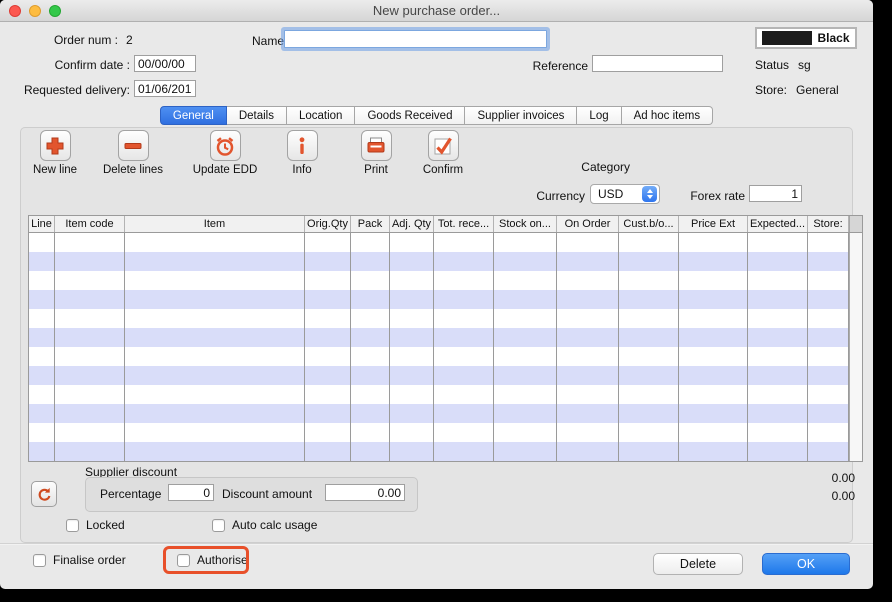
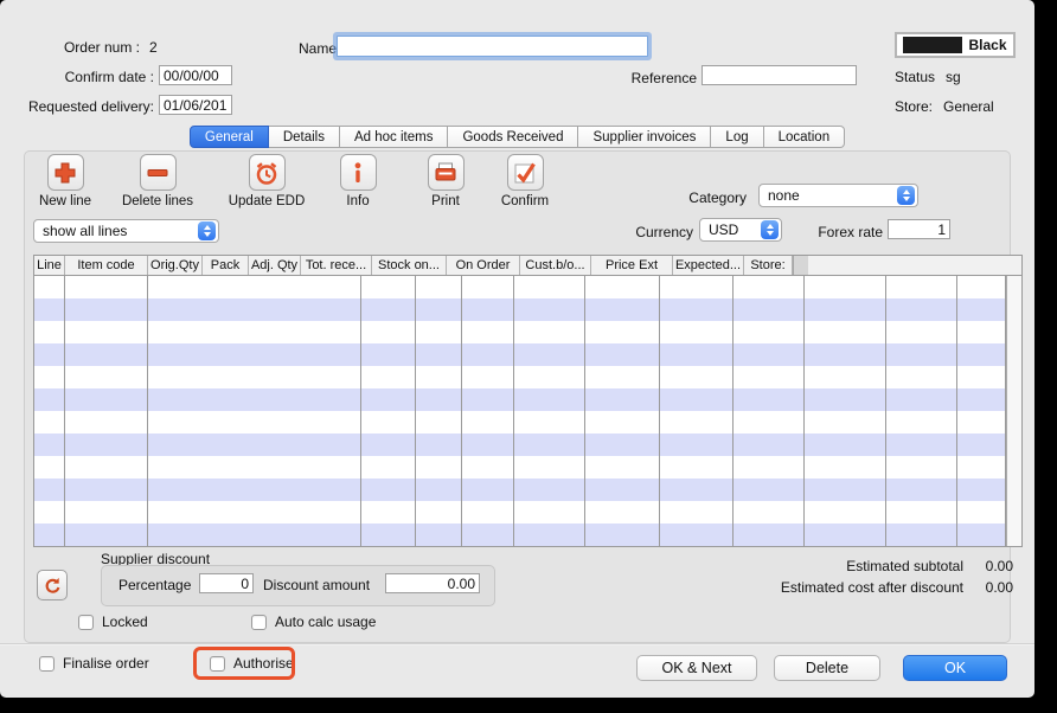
- New purchase order...
  Order num :
  2
  Name
  Black
  Confirm date :
  00/00/00
  Reference
  Status
  sg
  Requested delivery:
  01/06/201
  Store:
  General
  General
  Details
- Location
+ Ad hoc items
  Goods Received
  Supplier invoices
  Log
- Ad hoc items
+ Location
  New line
  Delete lines
  Update EDD
  Info
  Print
  Confirm
  Category
+ none
+ show all lines
  Currency
  USD
  Forex rate
  1
  Line
  Item code
- Item
  Orig.Qty
  Pack
  Adj. Qty
  Tot. rece...
  Stock on...
  On Order
  Cust.b/o...
  Price Ext
  Expected...
  Store:
  Supplier discount
  Percentage
  0
  Discount amount
  0.00
+ Estimated subtotal
  0.00
+ Estimated cost after discount
  0.00
  Locked
  Auto calc usage
  Finalise order
  Authorise
+ OK & Next
  Delete
  OK
